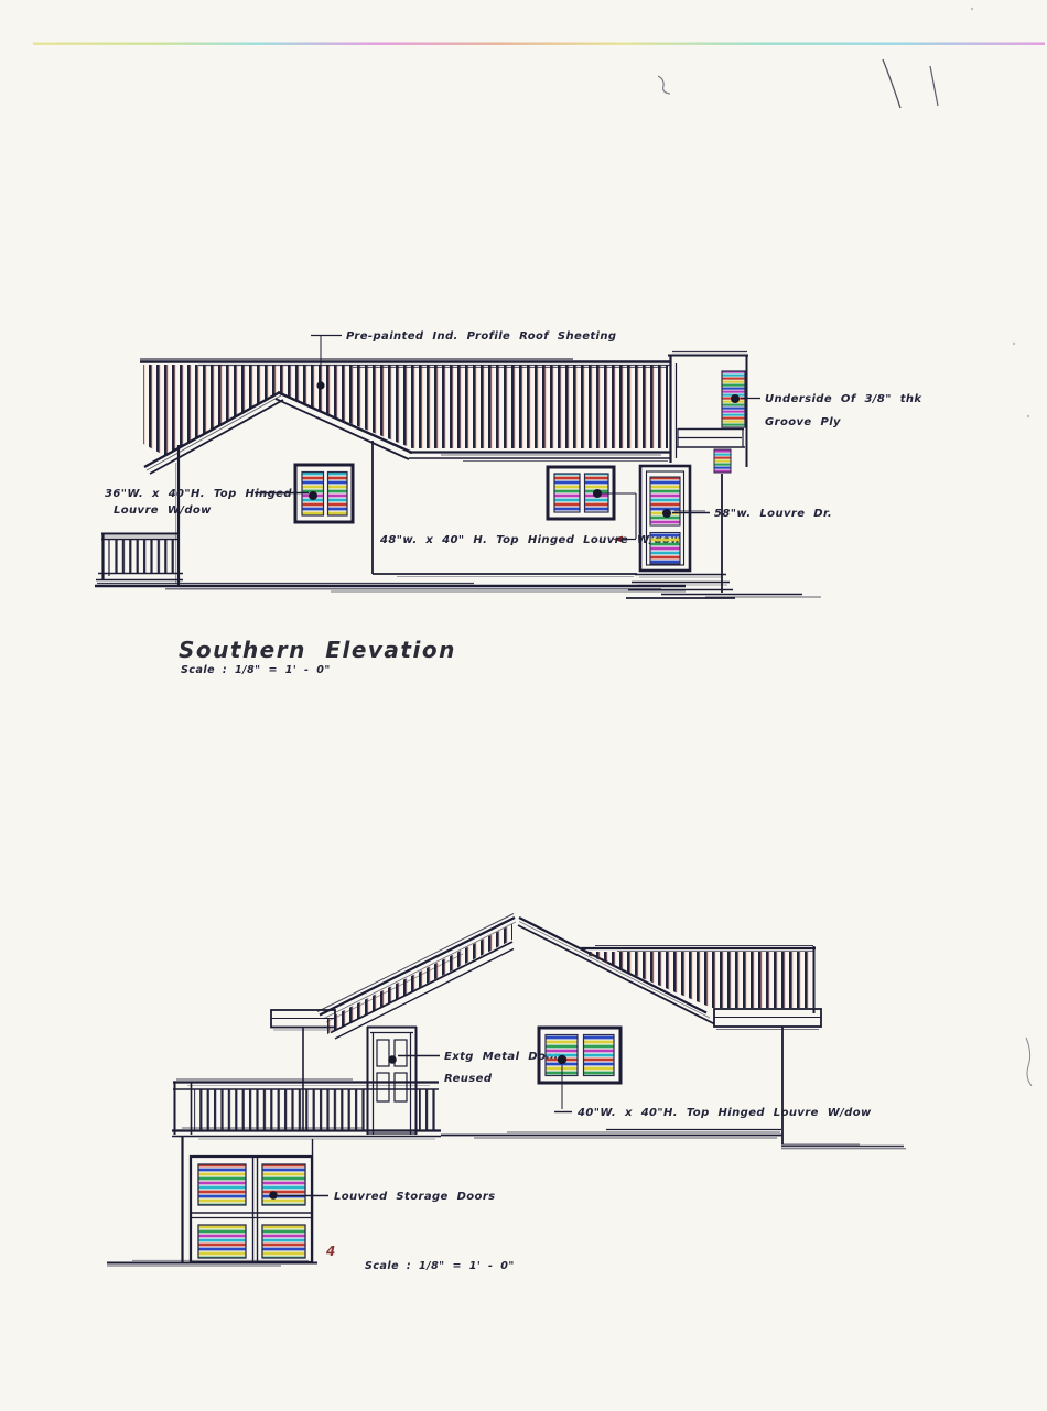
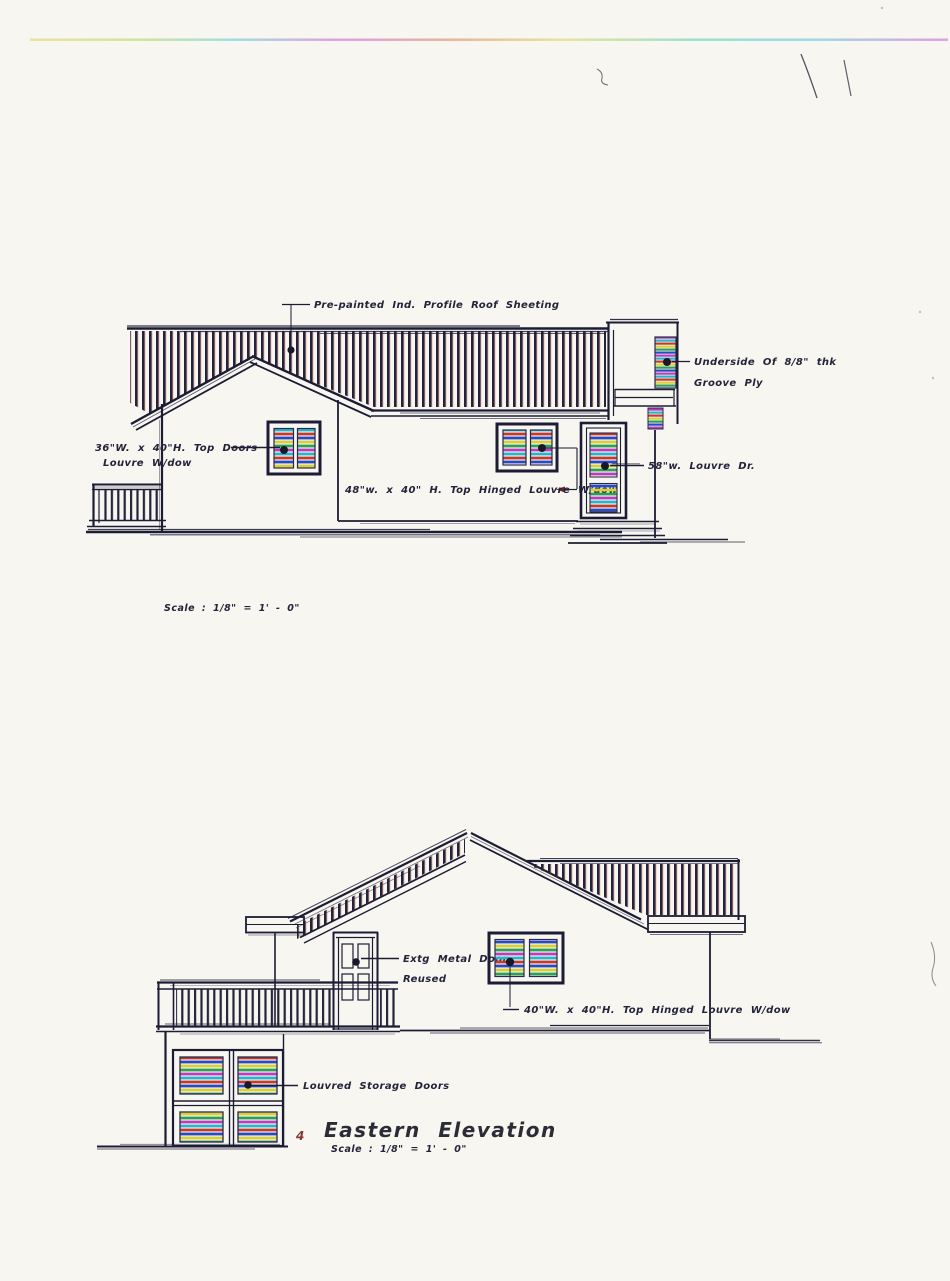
- Underside Of 3/8" thk
+ Underside Of 8/8" thk
  Groove Ply
  Pre-painted Ind. Profile Roof Sheeting
- 36"W. x 40"H. Top Hinged
+ 36"W. x 40"H. Top Doors
  Louvre W/dow
  48"w. x 40" H. Top Hinged Louvre W
  58"w. Louvre Dr.
- Southern Elevation
  Scale : 1/8" = 1' - 0"
  Extg Metal Do
  Reused
  40"W. x 40"H. Top Hinged Louvre W/dow
  Louvred Storage Doors
  4
+ Eastern Elevation
  Scale : 1/8" = 1' - 0"
